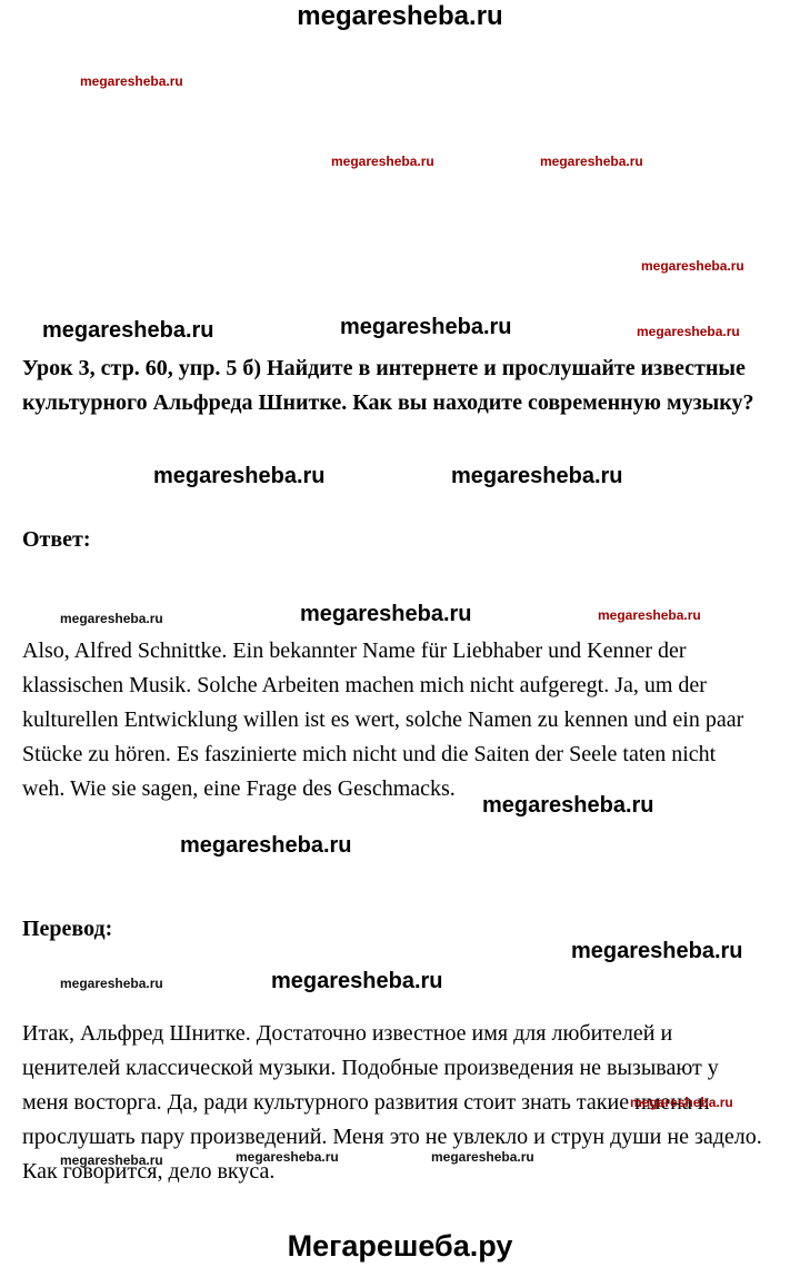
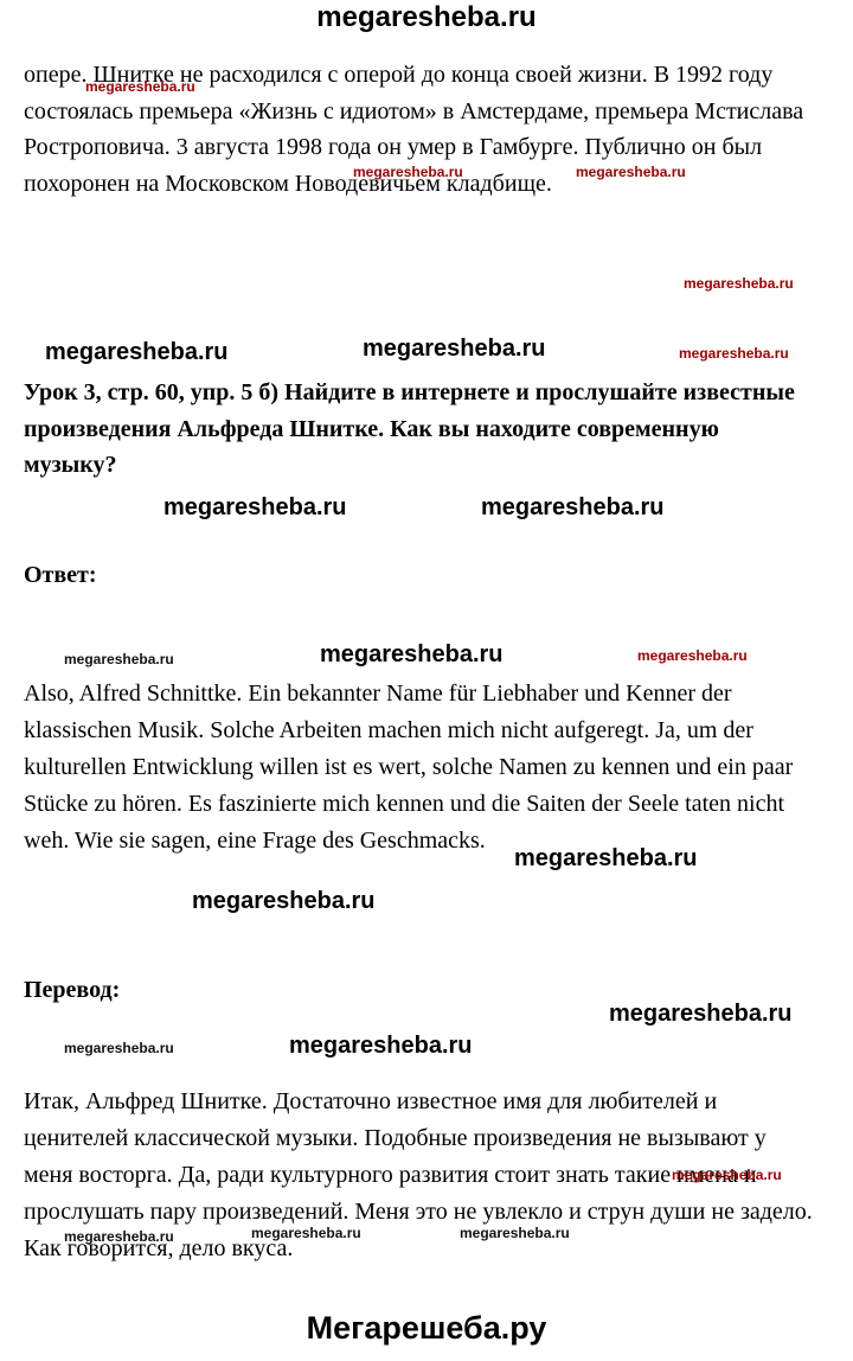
  megaresheba.ru
+ опере. Шнитке не расходился с оперой до конца своей жизни. В 1992 году состоялась премьера «Жизнь с идиотом» в Амстердаме, премьера Мстислава Ростроповича. 3 августа 1998 года он умер в Гамбурге. Публично он был похоронен на Московском Новодевичьем кладбище.
- Урок 3, стр. 60, упр. 5 б) Найдите в интернете и прослушайте известные культурного Альфреда Шнитке. Как вы находите современную музыку?
+ Урок 3, стр. 60, упр. 5 б) Найдите в интернете и прослушайте известные произведения Альфреда Шнитке. Как вы находите современную музыку?
  Ответ:
- Also, Alfred Schnittke. Ein bekannter Name für Liebhaber und Kenner der klassischen Musik. Solche Arbeiten machen mich nicht aufgeregt. Ja, um der kulturellen Entwicklung willen ist es wert, solche Namen zu kennen und ein paar Stücke zu hören. Es faszinierte mich nicht und die Saiten der Seele taten nicht weh. Wie sie sagen, eine Frage des Geschmacks.
+ Also, Alfred Schnittke. Ein bekannter Name für Liebhaber und Kenner der klassischen Musik. Solche Arbeiten machen mich nicht aufgeregt. Ja, um der kulturellen Entwicklung willen ist es wert, solche Namen zu kennen und ein paar Stücke zu hören. Es faszinierte mich kennen und die Saiten der Seele taten nicht weh. Wie sie sagen, eine Frage des Geschmacks.
  Перевод:
  Итак, Альфред Шнитке. Достаточно известное имя для любителей и ценителей классической музыки. Подобные произведения не вызывают у меня восторга. Да, ради культурного развития стоит знать такие имена и прослушать пару произведений. Меня это не увлекло и струн души не задело. Как говорится, дело вкуса.
  Мегарешеба.ру
  megaresheba.ru
  megaresheba.ru
  megaresheba.ru
  megaresheba.ru
  megaresheba.ru
  megaresheba.ru
  megaresheba.ru
  megaresheba.ru
  megaresheba.ru
  megaresheba.ru
  megaresheba.ru
  megaresheba.ru
  megaresheba.ru
  megaresheba.ru
  megaresheba.ru
  megaresheba.ru
  megaresheba.ru
  megaresheba.ru
  megaresheba.ru
  megaresheba.ru
  megaresheba.ru
